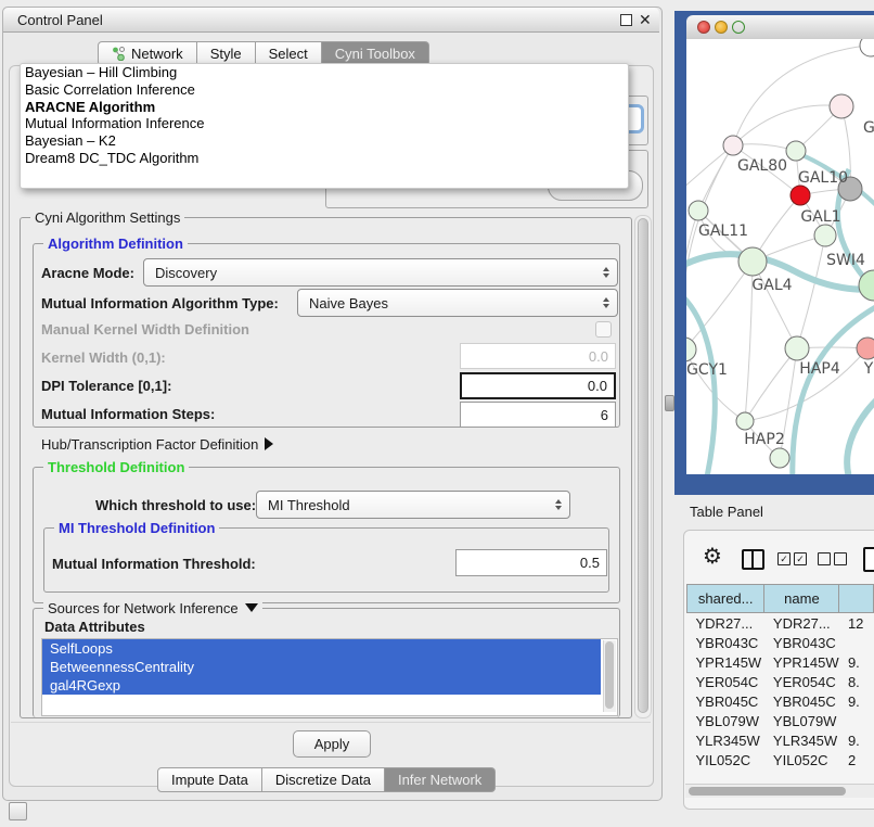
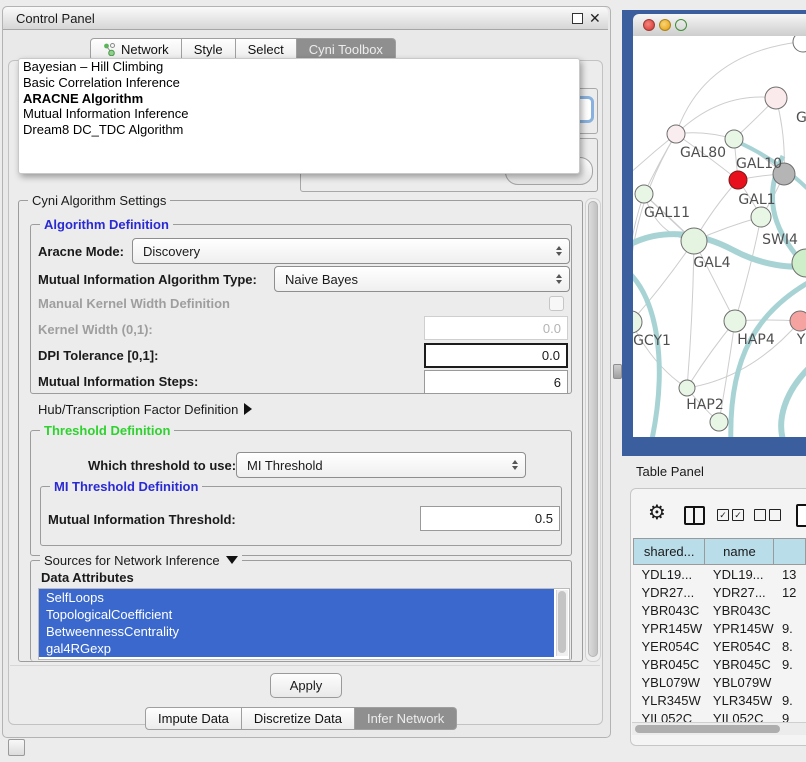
  Control Panel
  ✕
  Network
  Style
  Select
  Cyni Toolbox
  Bayesian – Hill Climbing
  Basic Correlation Inference
  ARACNE Algorithm
  Mutual Information Inference
- Bayesian – K2
  Dream8 DC_TDC Algorithm
  Cyni Algorithm Settings
  Algorithm Definition
  Aracne Mode:
  Discovery
  Mutual Information Algorithm Type:
  Naive Bayes
  Manual Kernel Width Definition
  Kernel Width (0,1):
  0.0
  DPI Tolerance [0,1]:
  0.0
  Mutual Information Steps:
  6
  Hub/Transcription Factor Definition
  Threshold Definition
  Which threshold to use:
  MI Threshold
  MI Threshold Definition
  Mutual Information Threshold:
  0.5
  Sources for Network Inference
  Data Attributes
  SelfLoops
+ TopologicalCoefficient
  BetweennessCentrality
  gal4RGexp
  Apply
  Impute Data
  Discretize Data
  Infer Network
  GAL80
  GAL10
  GAL1
  GAL11
  SWI4
  GAL4
  GCY1
  HAP4
  Y
  HAP2
  Table Panel
  ⚙
  ✓
  ✓
  shared...	name
+ YDL19...	YDL19...	13
  YDR27...	YDR27...	12
  YBR043C	YBR043C
  YPR145W	YPR145W	9.
  YER054C	YER054C	8.
  YBR045C	YBR045C	9.
  YBL079W	YBL079W
  YLR345W	YLR345W	9.
- YIL052C	YIL052C	2
+ YIL052C	YIL052C	9
